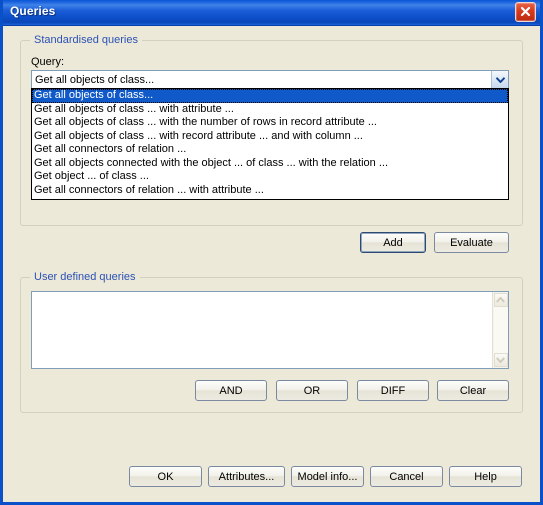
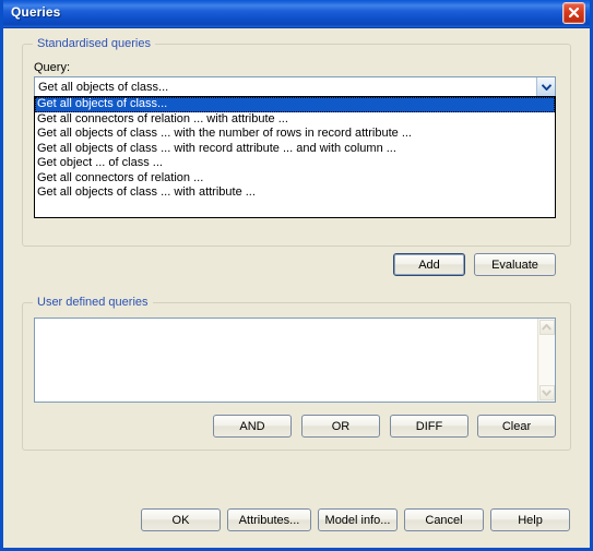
  Queries
  Standardised queries
  Query:
  Get all objects of class...
  Get all objects of class...
- Get all objects of class ... with attribute ...
+ Get all connectors of relation ... with attribute ...
  Get all objects of class ... with the number of rows in record attribute ...
  Get all objects of class ... with record attribute ... and with column ...
- Get all connectors of relation ...
+ Get object ... of class ...
- Get all objects connected with the object ... of class ... with the relation ...
- Get object ... of class ...
+ Get all connectors of relation ...
- Get all connectors of relation ... with attribute ...
+ Get all objects of class ... with attribute ...
  Add
  Evaluate
  User defined queries
  AND
  OR
  DIFF
  Clear
  OK
  Attributes...
  Model info...
  Cancel
  Help
